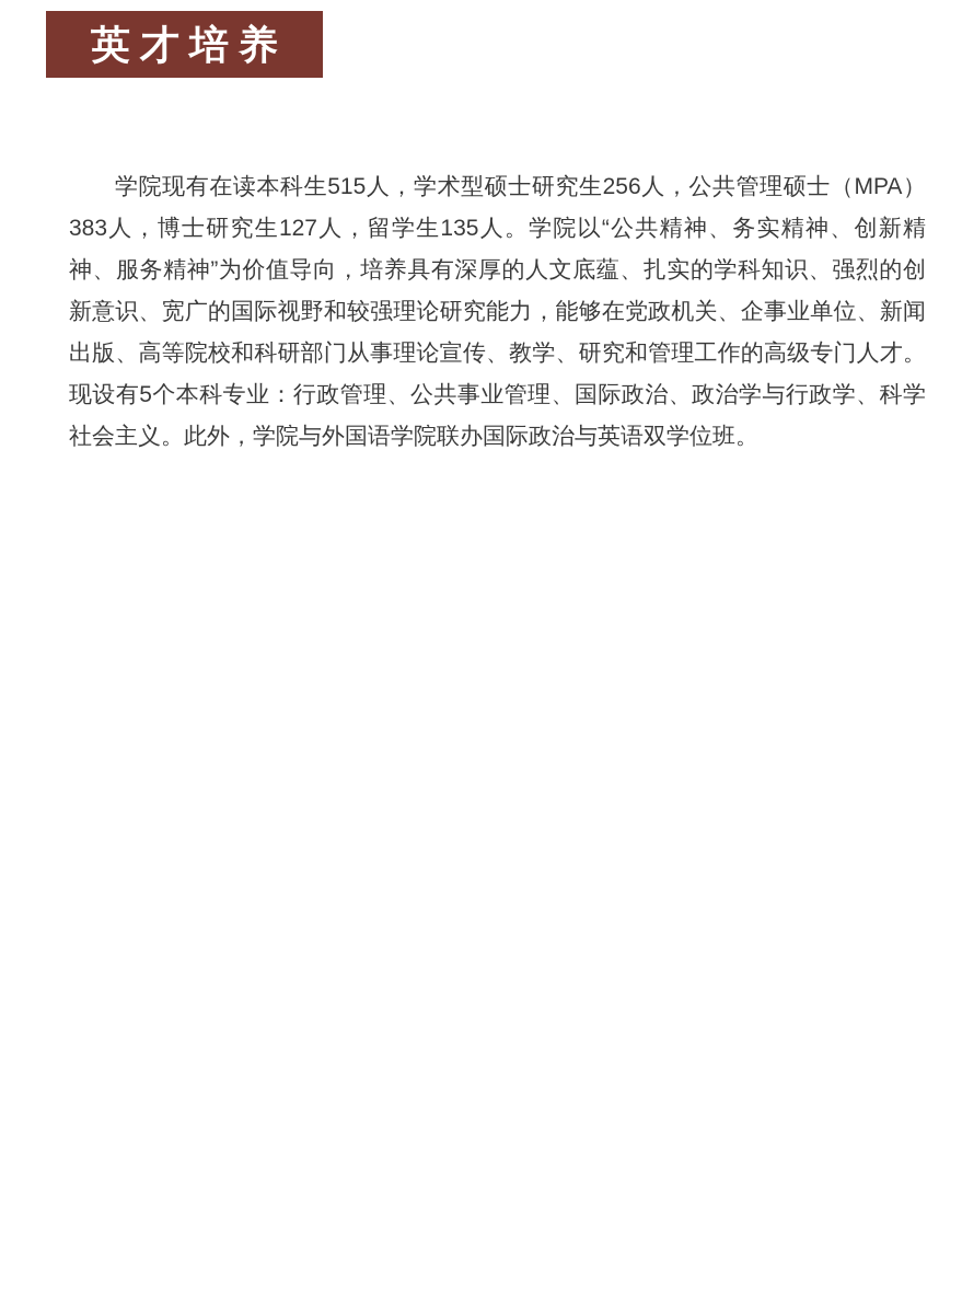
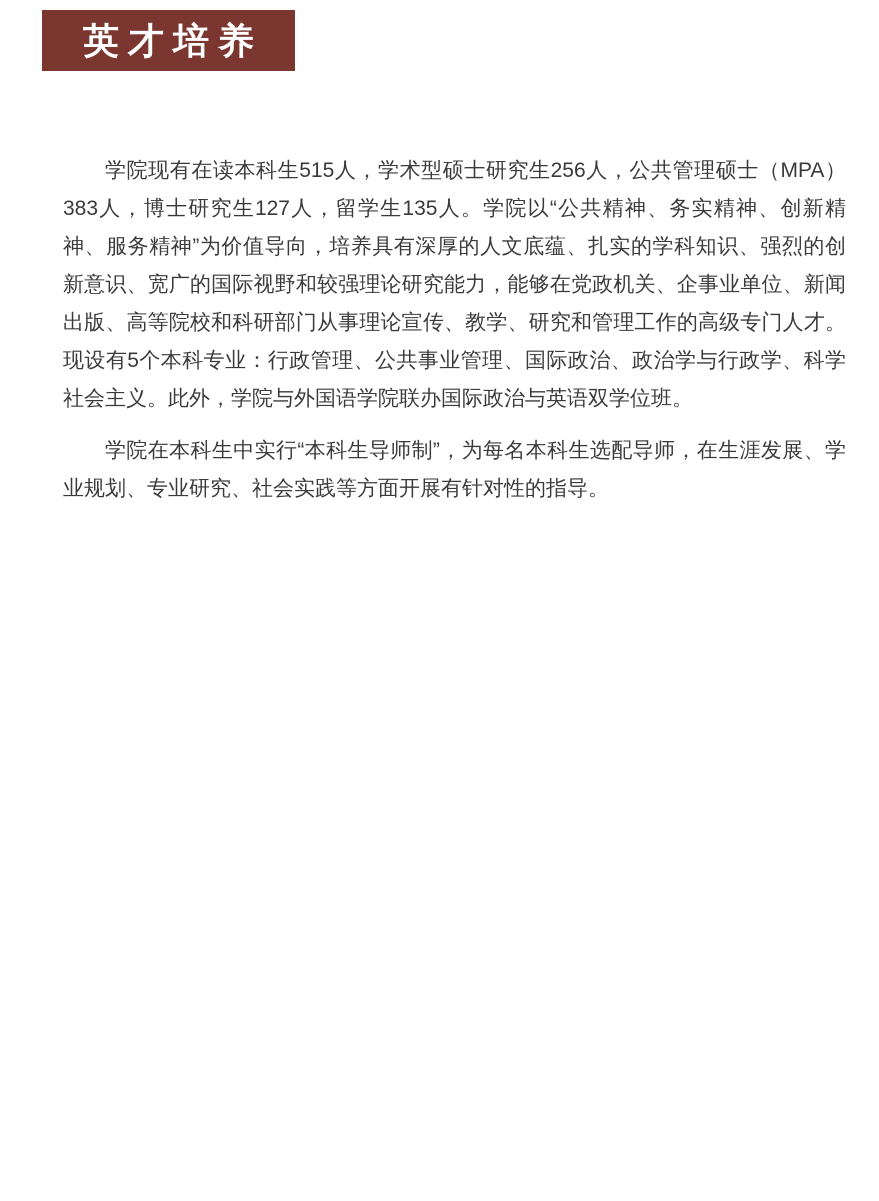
  英才培养
  学院现有在读本科生515人，学术型硕士研究生256人，公共管理硕士（MPA）383人，博士研究生127人，留学生135人。学院以“公共精神、务实精神、创新精神、服务精神”为价值导向，培养具有深厚的人文底蕴、扎实的学科知识、强烈的创新意识、宽广的国际视野和较强理论研究能力，能够在党政机关、企事业单位、新闻出版、高等院校和科研部门从事理论宣传、教学、研究和管理工作的高级专门人才。现设有5个本科专业：行政管理、公共事业管理、国际政治、政治学与行政学、科学社会主义。此外，学院与外国语学院联办国际政治与英语双学位班。
+ 学院在本科生中实行“本科生导师制”，为每名本科生选配导师，在生涯发展、学业规划、专业研究、社会实践等方面开展有针对性的指导。
